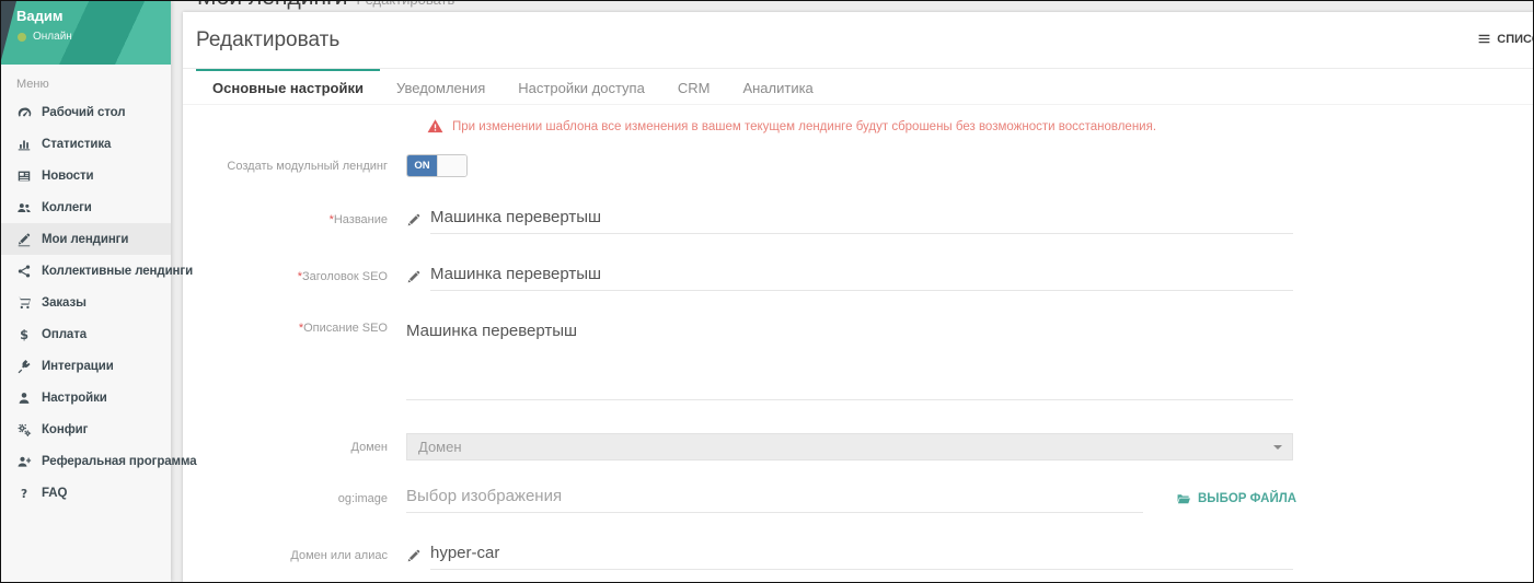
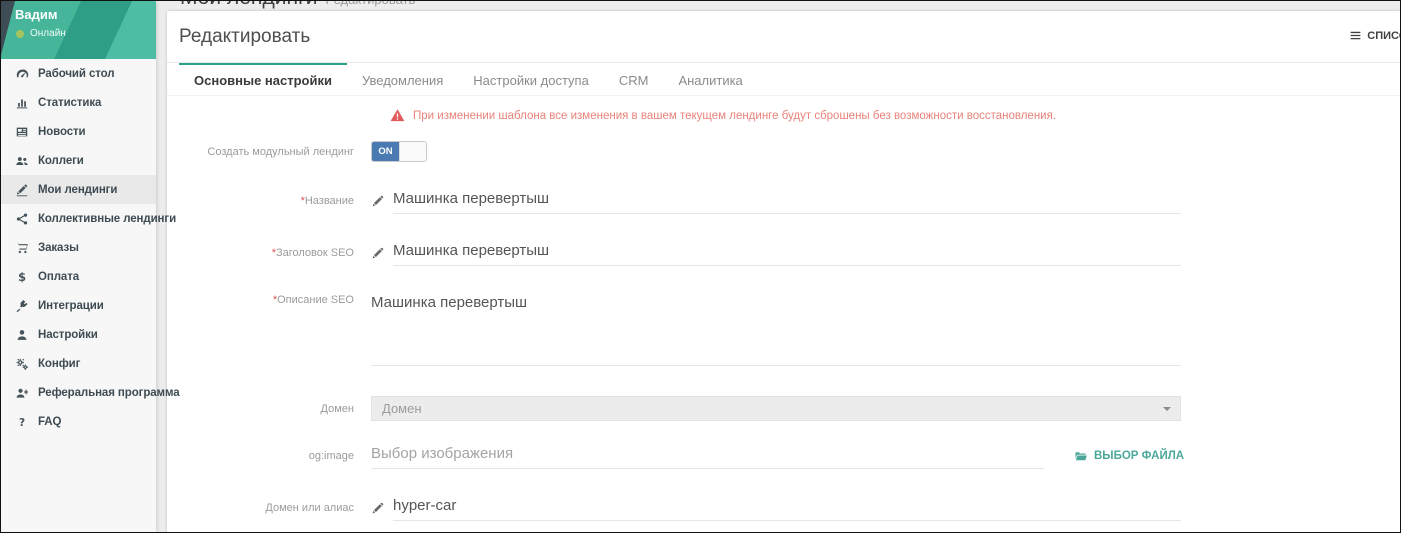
  Вадим
  Онлайн
- Меню
  Рабочий стол
  Статистика
  Новости
  Коллеги
  Мои лендинги
  Коллективные лендинги
  Заказы
  Оплата
  Интеграции
  Настройки
  Конфиг
  Реферальная программа
  FAQ
  Редактировать
  Основные настройки
  Уведомления
  Настройки доступа
  CRM
  Аналитика
  При изменении шаблона все изменения в вашем текущем лендинге будут сброшены без возможности восстановления.
  Создать модульный лендинг
  ON
  *Название
  Машинка перевертыш
  *Заголовок SEO
  Машинка перевертыш
  *Описание SEO
  Машинка перевертыш
  Домен
  Домен
  og:image
  Выбор изображения
  ВЫБОР ФАЙЛА
  Домен или алиас
  hyper-car
